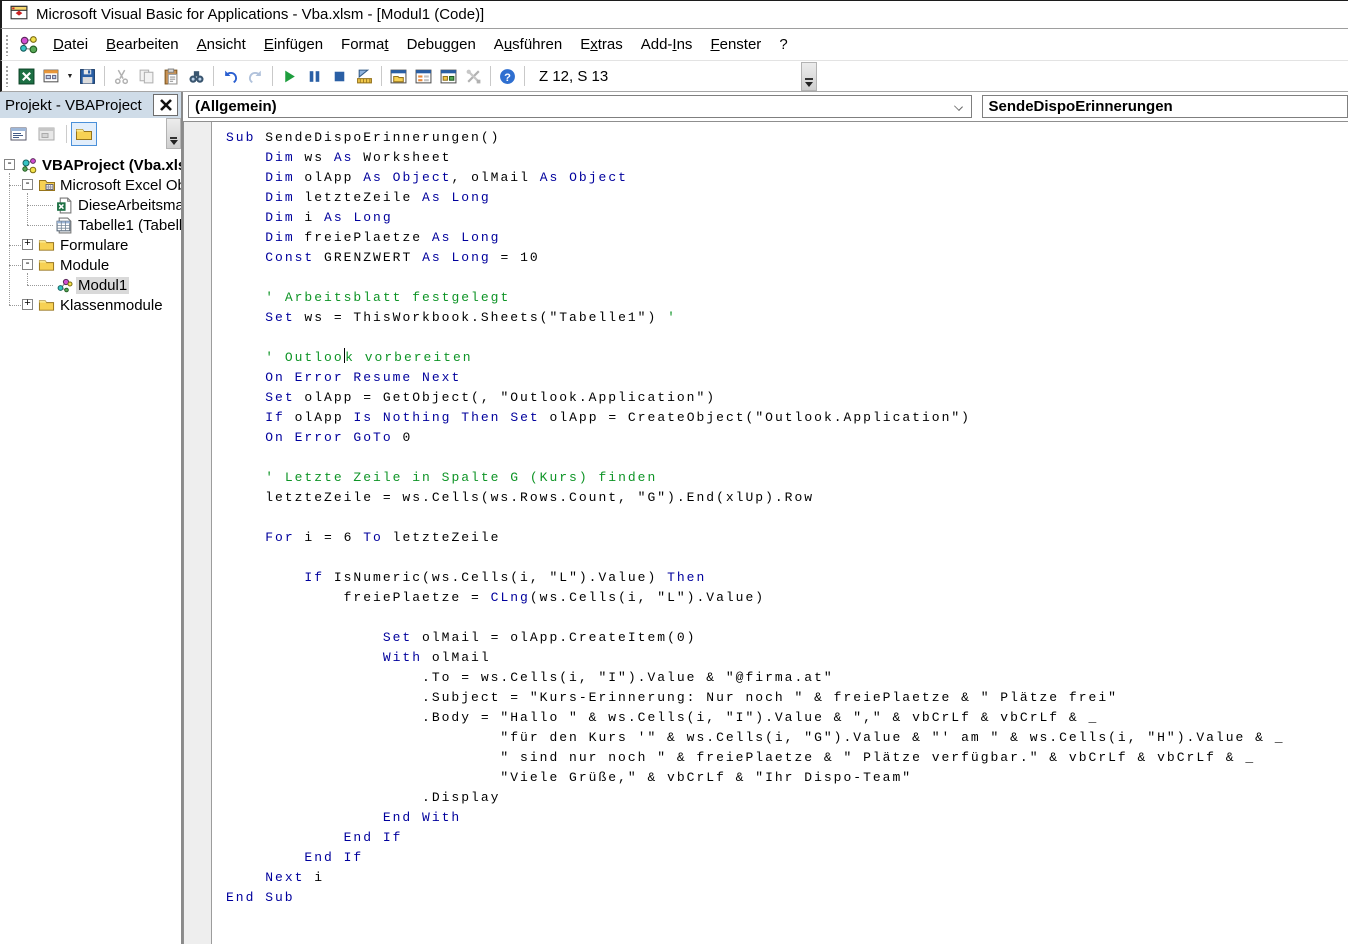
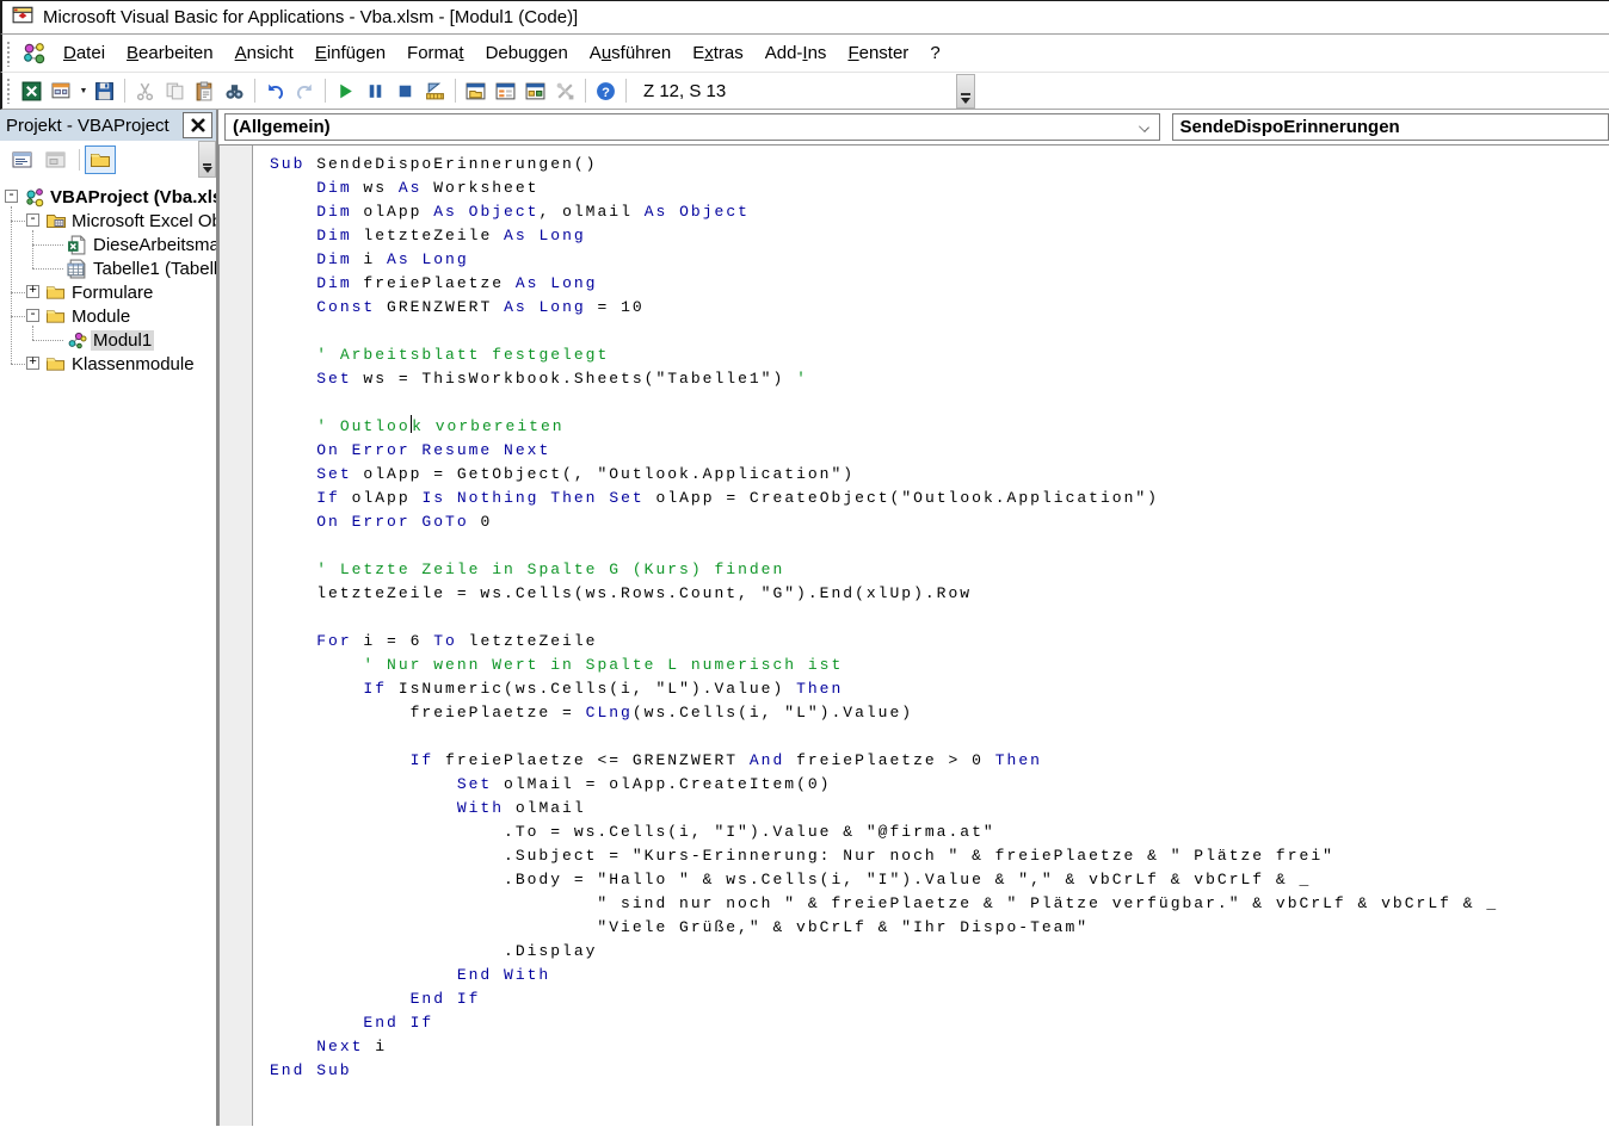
  Microsoft Visual Basic for Applications - Vba.xlsm - [Modul1 (Code)]
  Datei
  Bearbeiten
  Ansicht
  Einfügen
  Format
  Debuggen
  Ausführen
  Extras
  Add-Ins
  Fenster
  ?
  ?
  Z 12, S 13
  Projekt - VBAProject
  -
  VBAProject (Vba.xl
  -
  Microsoft Excel O
  DieseArbeitsma
  Tabelle1 (Tabell
  +
  Formulare
  -
  Module
  Modul1
  +
  Klassenmodule
  (Allgemein)
  SendeDispoErinnerungen
  Sub SendeDispoErinnerungen()
  Dim ws As Worksheet
  Dim olApp As Object, olMail As Object
  Dim letzteZeile As Long
  Dim i As Long
  Dim freiePlaetze As Long
  Const GRENZWERT As Long = 10
  ' Arbeitsblatt festgelegt
  Set ws = ThisWorkbook.Sheets("Tabelle1") '
  ' Outlook vorbereiten
  On Error Resume Next
  Set olApp = GetObject(, "Outlook.Application")
  If olApp Is Nothing Then Set olApp = CreateObject("Outlook.Application")
  On Error GoTo 0
  ' Letzte Zeile in Spalte G (Kurs) finden
  letzteZeile = ws.Cells(ws.Rows.Count, "G").End(xlUp).Row
  For i = 6 To letzteZeile
+ ' Nur wenn Wert in Spalte L numerisch ist
  If IsNumeric(ws.Cells(i, "L").Value) Then
  freiePlaetze = CLng(ws.Cells(i, "L").Value)
+ If freiePlaetze <= GRENZWERT And freiePlaetze > 0 Then
  Set olMail = olApp.CreateItem(0)
  With olMail
  .To = ws.Cells(i, "I").Value & "@firma.at"
  .Subject = "Kurs-Erinnerung: Nur noch " & freiePlaetze & " Plätze frei"
  .Body = "Hallo " & ws.Cells(i, "I").Value & "," & vbCrLf & vbCrLf & _
- "für den Kurs '" & ws.Cells(i, "G").Value & "' am " & ws.Cells(i, "H").Value & _
  " sind nur noch " & freiePlaetze & " Plätze verfügbar." & vbCrLf & vbCrLf & _
  "Viele Grüße," & vbCrLf & "Ihr Dispo-Team"
  .Display
  End With
  End If
  End If
  Next i
  End Sub
